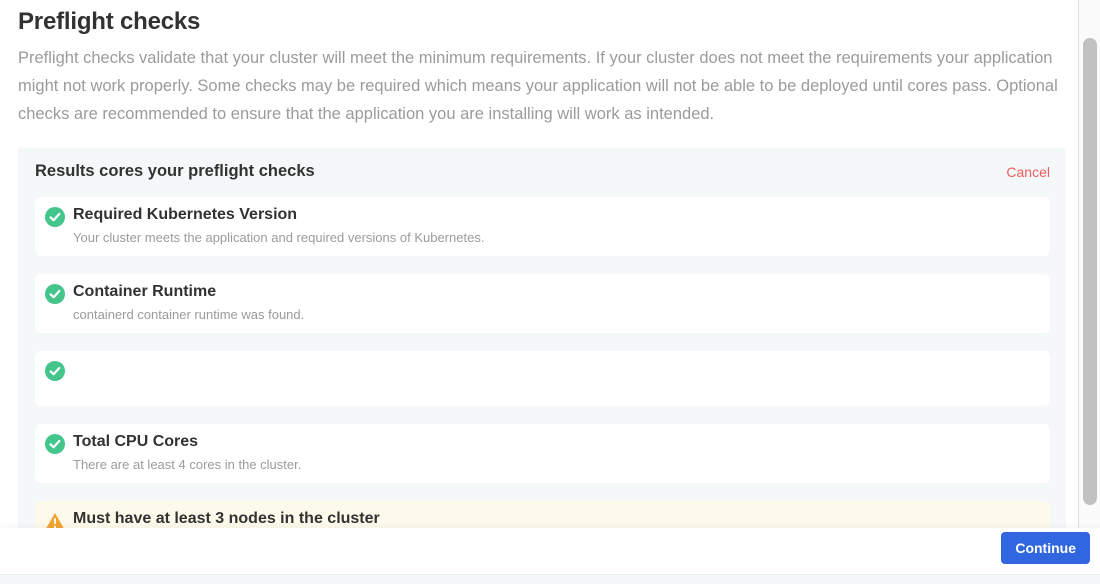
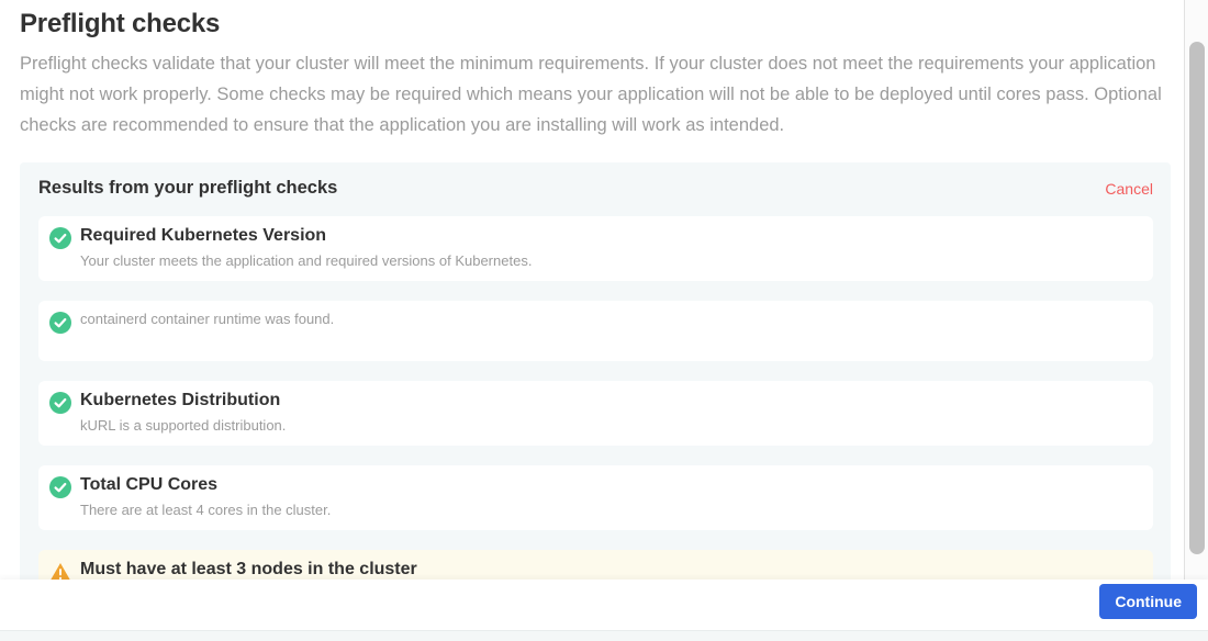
  Preflight checks
  Preflight checks validate that your cluster will meet the minimum requirements. If your cluster does not meet the requirements your application might not work properly. Some checks may be required which means your application will not be able to be deployed until cores pass. Optional checks are recommended to ensure that the application you are installing will work as intended.
- Results cores your preflight checks
+ Results from your preflight checks
  Cancel
  Required Kubernetes Version
  Your cluster meets the application and required versions of Kubernetes.
- Container Runtime
  containerd container runtime was found.
+ Kubernetes Distribution
+ kURL is a supported distribution.
  Total CPU Cores
  There are at least 4 cores in the cluster.
  Must have at least 3 nodes in the cluster
  Continue
